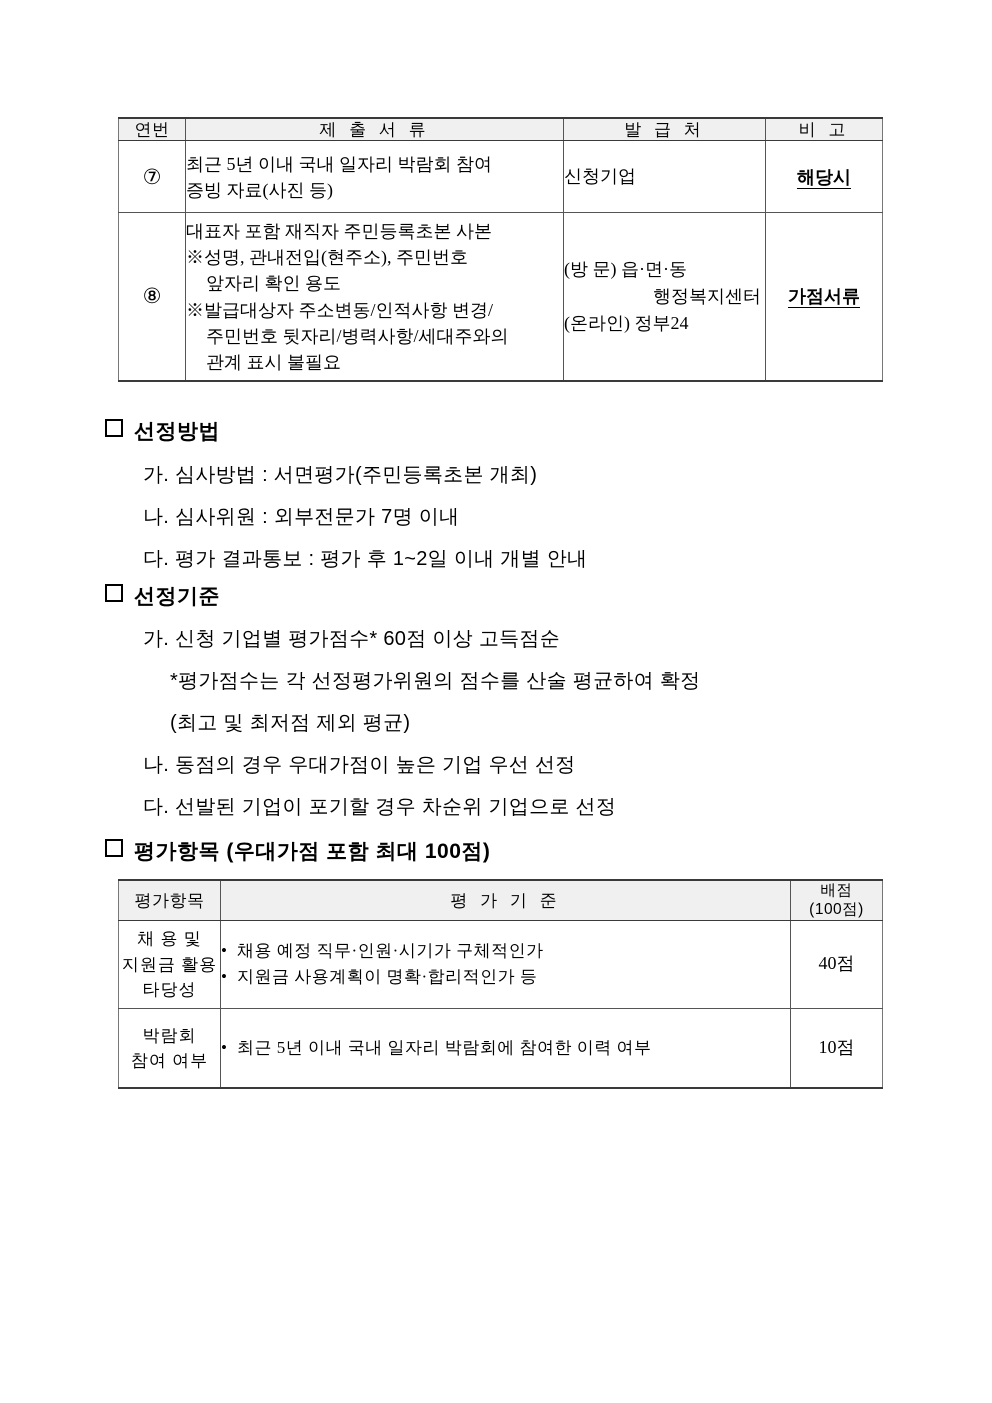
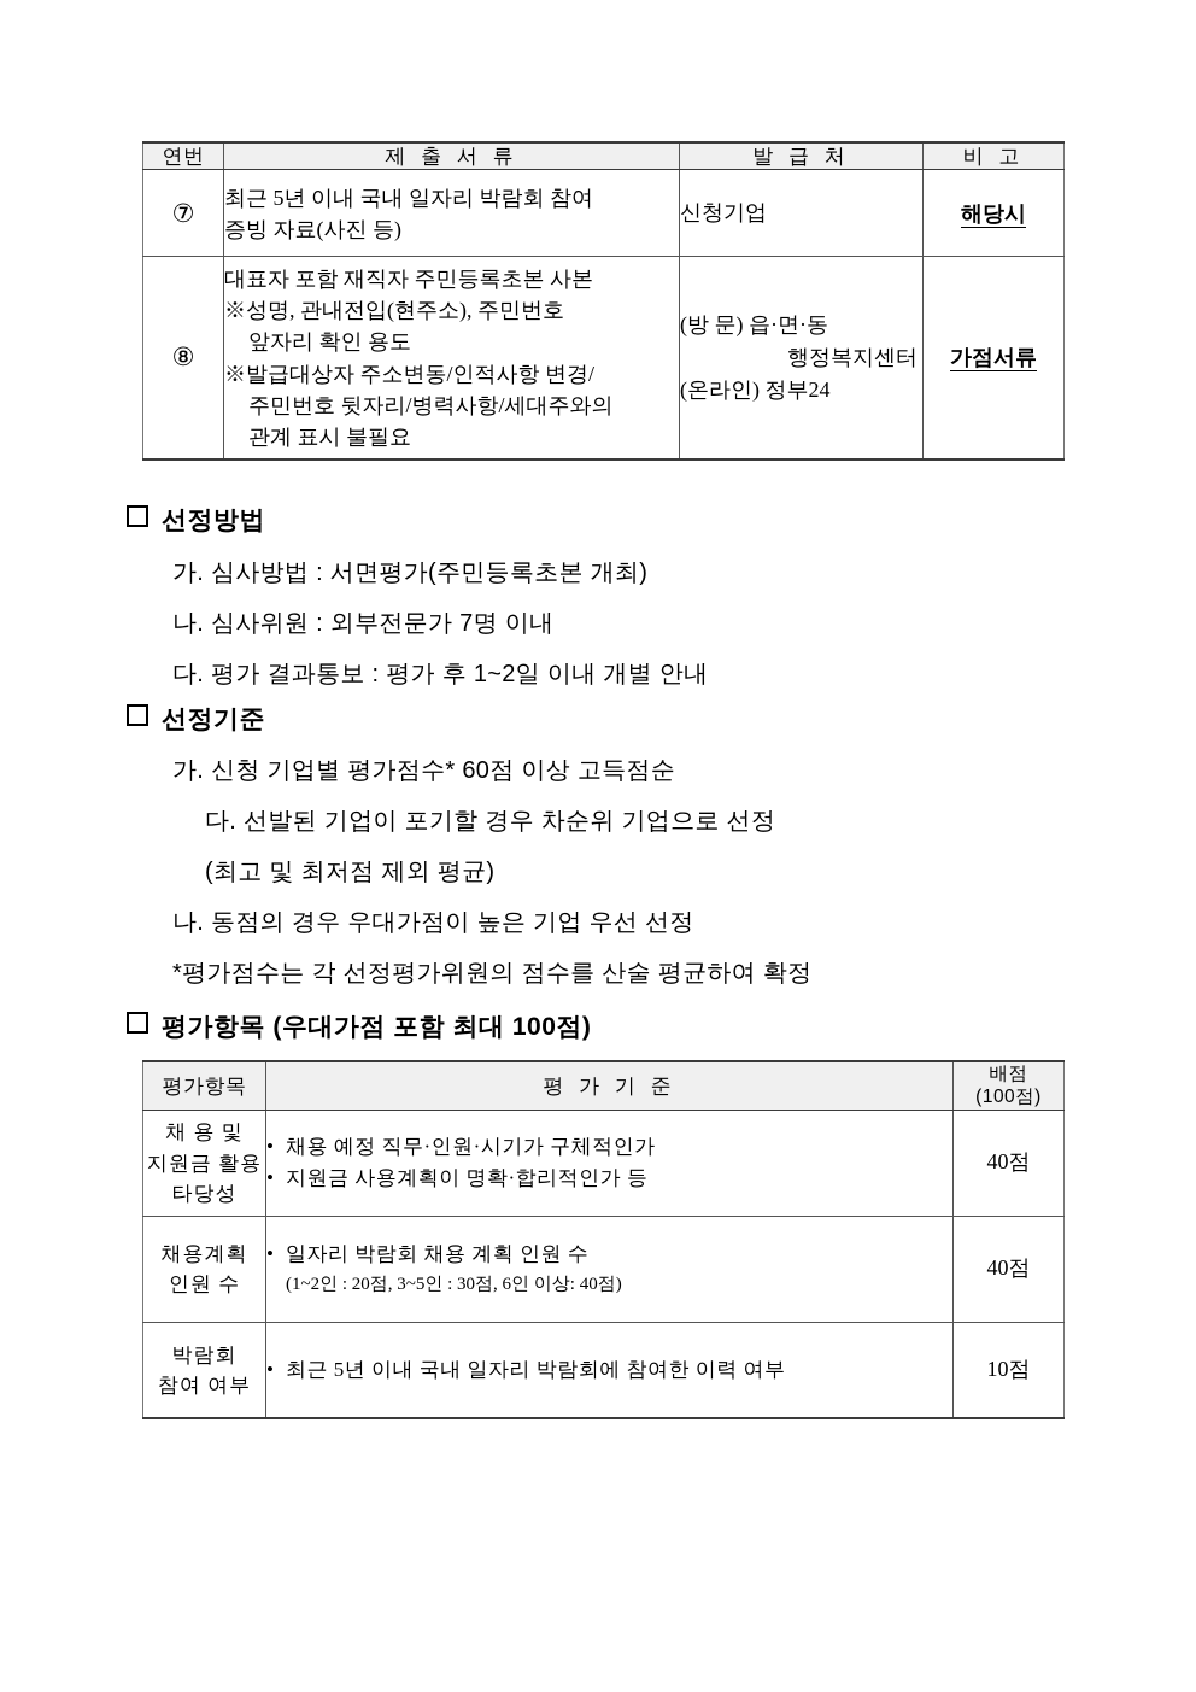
  연번	제 출 서 류	발 급 처	비 고
  ⑦	최근 5년 이내 국내 일자리 박람회 참여 증빙 자료(사진 등)	신청기업	해당시
  ⑧	대표자 포함 재직자 주민등록초본 사본 ※성명, 관내전입(현주소), 주민번호 앞자리 확인 용도 ※발급대상자 주소변동/인적사항 변경/ 주민번호 뒷자리/병력사항/세대주와의 관계 표시 불필요	(방 문) 읍·면·동 행정복지센터 (온라인) 정부24	가점서류
  선정방법
  가. 심사방법 : 서면평가(주민등록초본 개최)
  나. 심사위원 : 외부전문가 7명 이내
  다. 평가 결과통보 : 평가 후 1~2일 이내 개별 안내
  선정기준
  가. 신청 기업별 평가점수* 60점 이상 고득점순
- *평가점수는 각 선정평가위원의 점수를 산술 평균하여 확정
+ 다. 선발된 기업이 포기할 경우 차순위 기업으로 선정
  (최고 및 최저점 제외 평균)
  나. 동점의 경우 우대가점이 높은 기업 우선 선정
- 다. 선발된 기업이 포기할 경우 차순위 기업으로 선정
+ *평가점수는 각 선정평가위원의 점수를 산술 평균하여 확정
  평가항목 (우대가점 포함 최대 100점)
  평가항목	평 가 기 준	배점 (100점)
  채 용 및 지원금 활용 타당성	• 채용 예정 직무·인원·시기가 구체적인가 • 지원금 사용계획이 명확·합리적인가 등	40점
+ 채용계획 인원 수	• 일자리 박람회 채용 계획 인원 수 (1~2인 : 20점, 3~5인 : 30점, 6인 이상: 40점)	40점
  박람회 참여 여부	• 최근 5년 이내 국내 일자리 박람회에 참여한 이력 여부	10점
